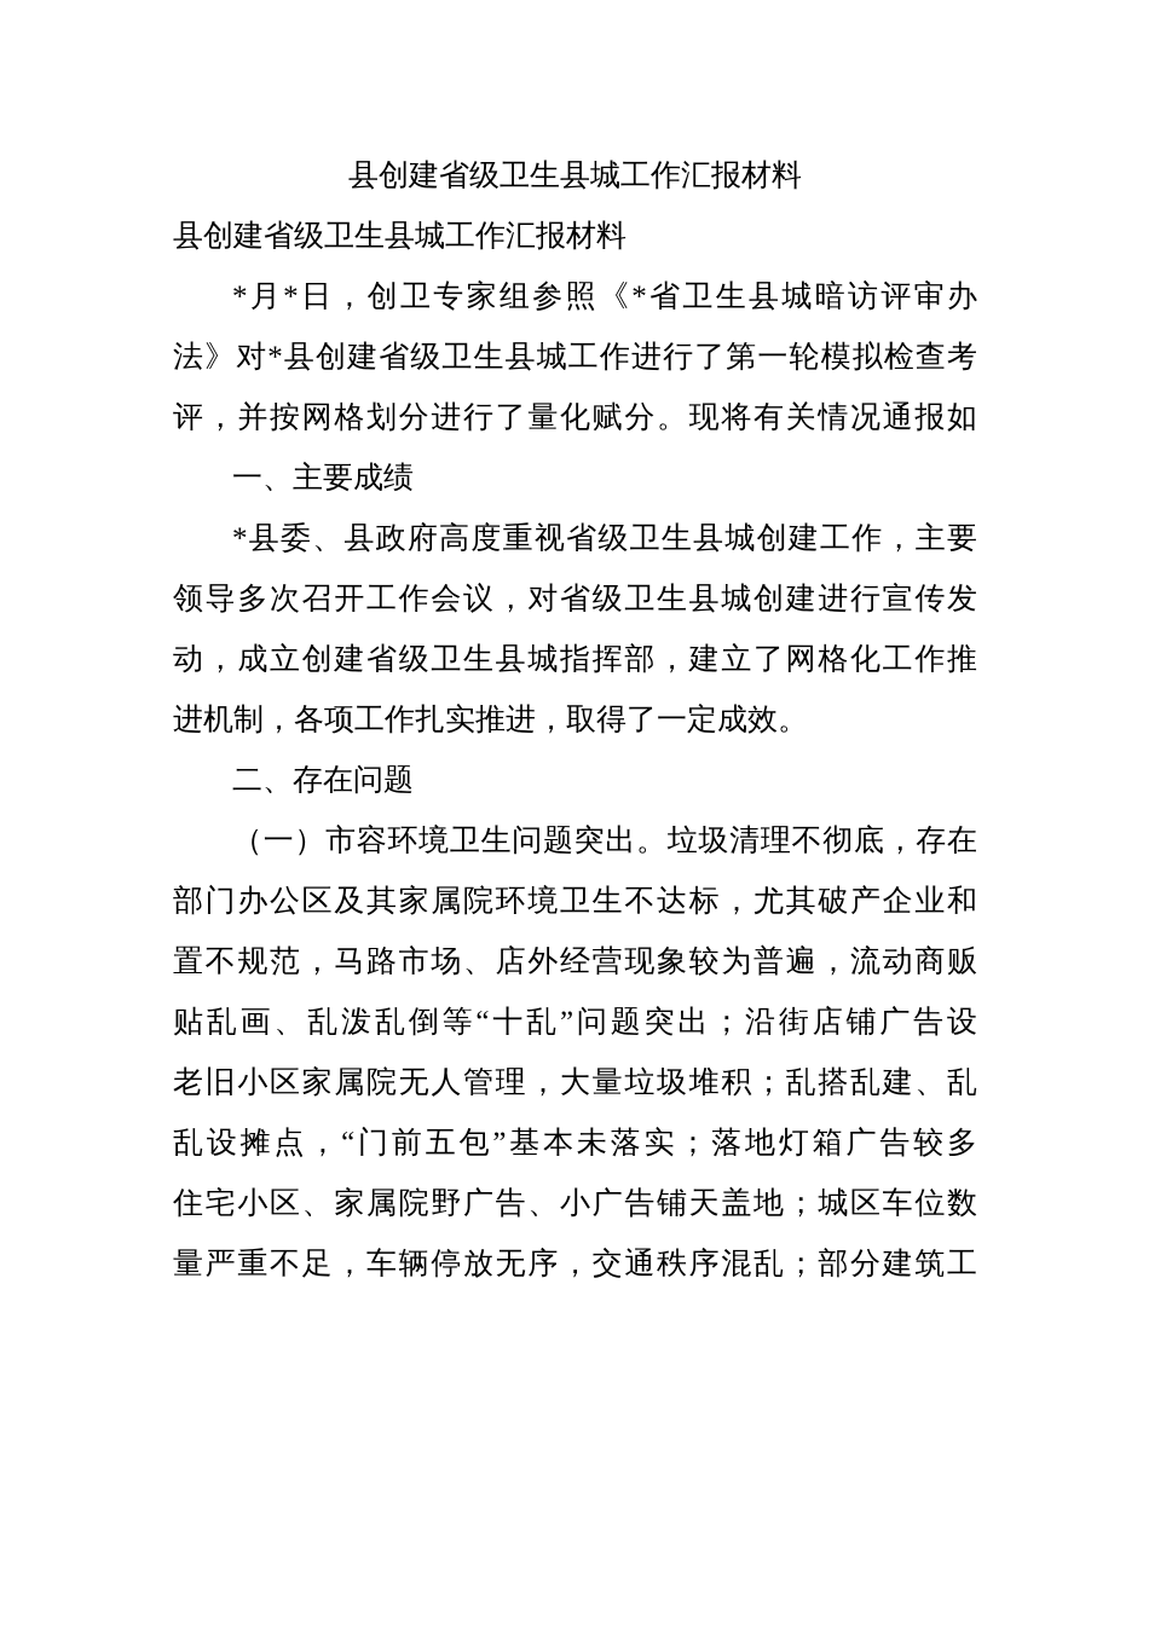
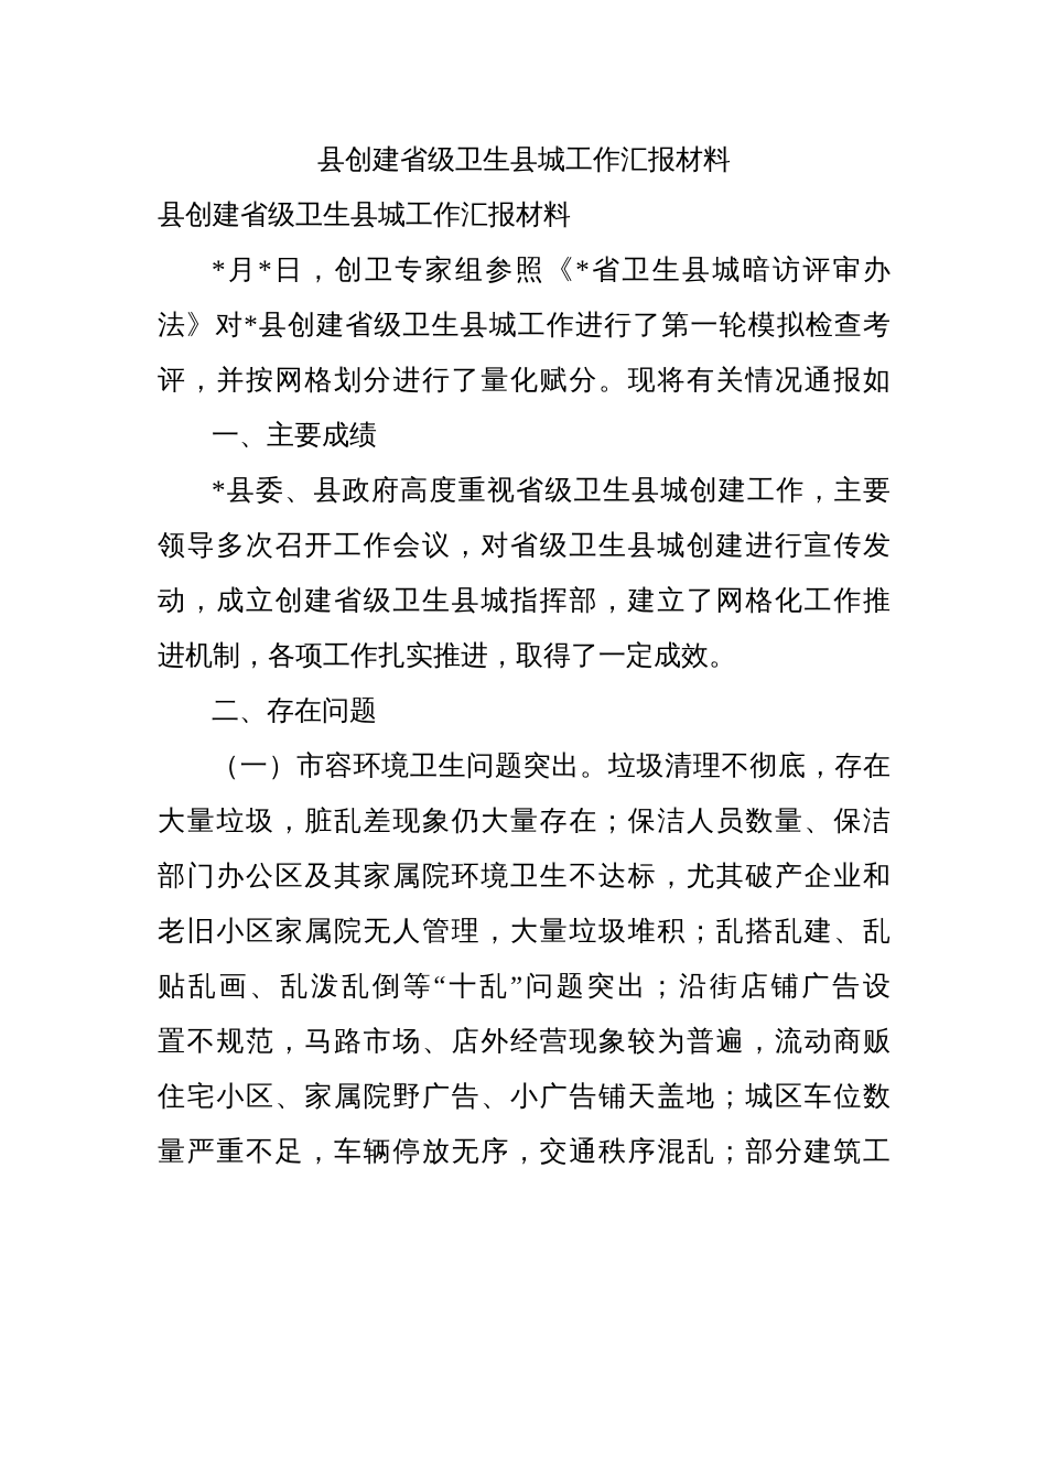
  县创建省级卫生县城工作汇报材料
  县创建省级卫生县城工作汇报材料
  *月*日，创卫专家组参照《*省卫生县城暗访评审办
  法》对*县创建省级卫生县城工作进行了第一轮模拟检查考
  评，并按网格划分进行了量化赋分。现将有关情况通报如
  一、主要成绩
  *县委、县政府高度重视省级卫生县城创建工作，主要
  领导多次召开工作会议，对省级卫生县城创建进行宣传发
  动，成立创建省级卫生县城指挥部，建立了网格化工作推
  进机制，各项工作扎实推进，取得了一定成效。
  二、存在问题
  （一）市容环境卫生问题突出。垃圾清理不彻底，存在
+ 大量垃圾，脏乱差现象仍大量存在；保洁人员数量、保洁
  部门办公区及其家属院环境卫生不达标，尤其破产企业和
- 置不规范，马路市场、店外经营现象较为普遍，流动商贩
+ 老旧小区家属院无人管理，大量垃圾堆积；乱搭乱建、乱
  贴乱画、乱泼乱倒等“十乱”问题突出；沿街店铺广告设
- 老旧小区家属院无人管理，大量垃圾堆积；乱搭乱建、乱
+ 置不规范，马路市场、店外经营现象较为普遍，流动商贩
- 乱设摊点，“门前五包”基本未落实；落地灯箱广告较多
  住宅小区、家属院野广告、小广告铺天盖地；城区车位数
  量严重不足，车辆停放无序，交通秩序混乱；部分建筑工
